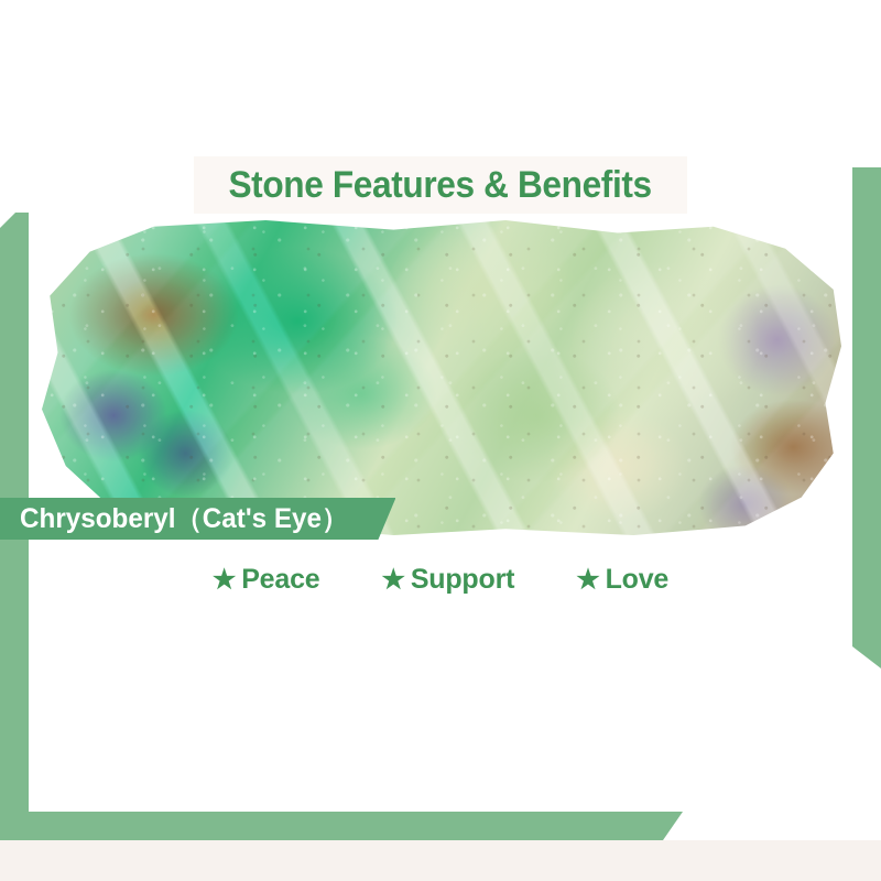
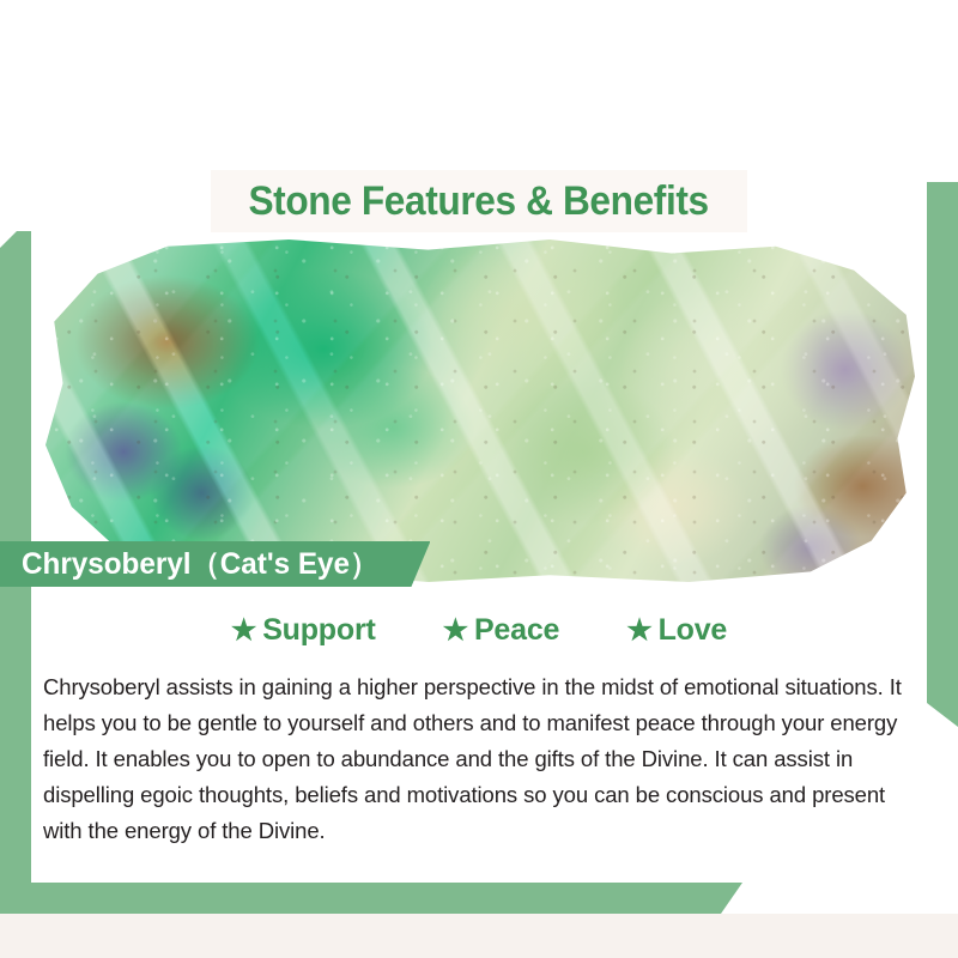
  Stone Features & Benefits
  Chrysoberyl（Cat's Eye）
  ★
- Peace
+ Support
  ★
- Support
+ Peace
  ★
  Love
+ Chrysoberyl assists in gaining a higher perspective in the midst of emotional situations. It helps you to be gentle to yourself and others and to manifest peace through your energy field. It enables you to open to abundance and the gifts of the Divine. It can assist in dispelling egoic thoughts, beliefs and motivations so you can be conscious and present with the energy of the Divine.
